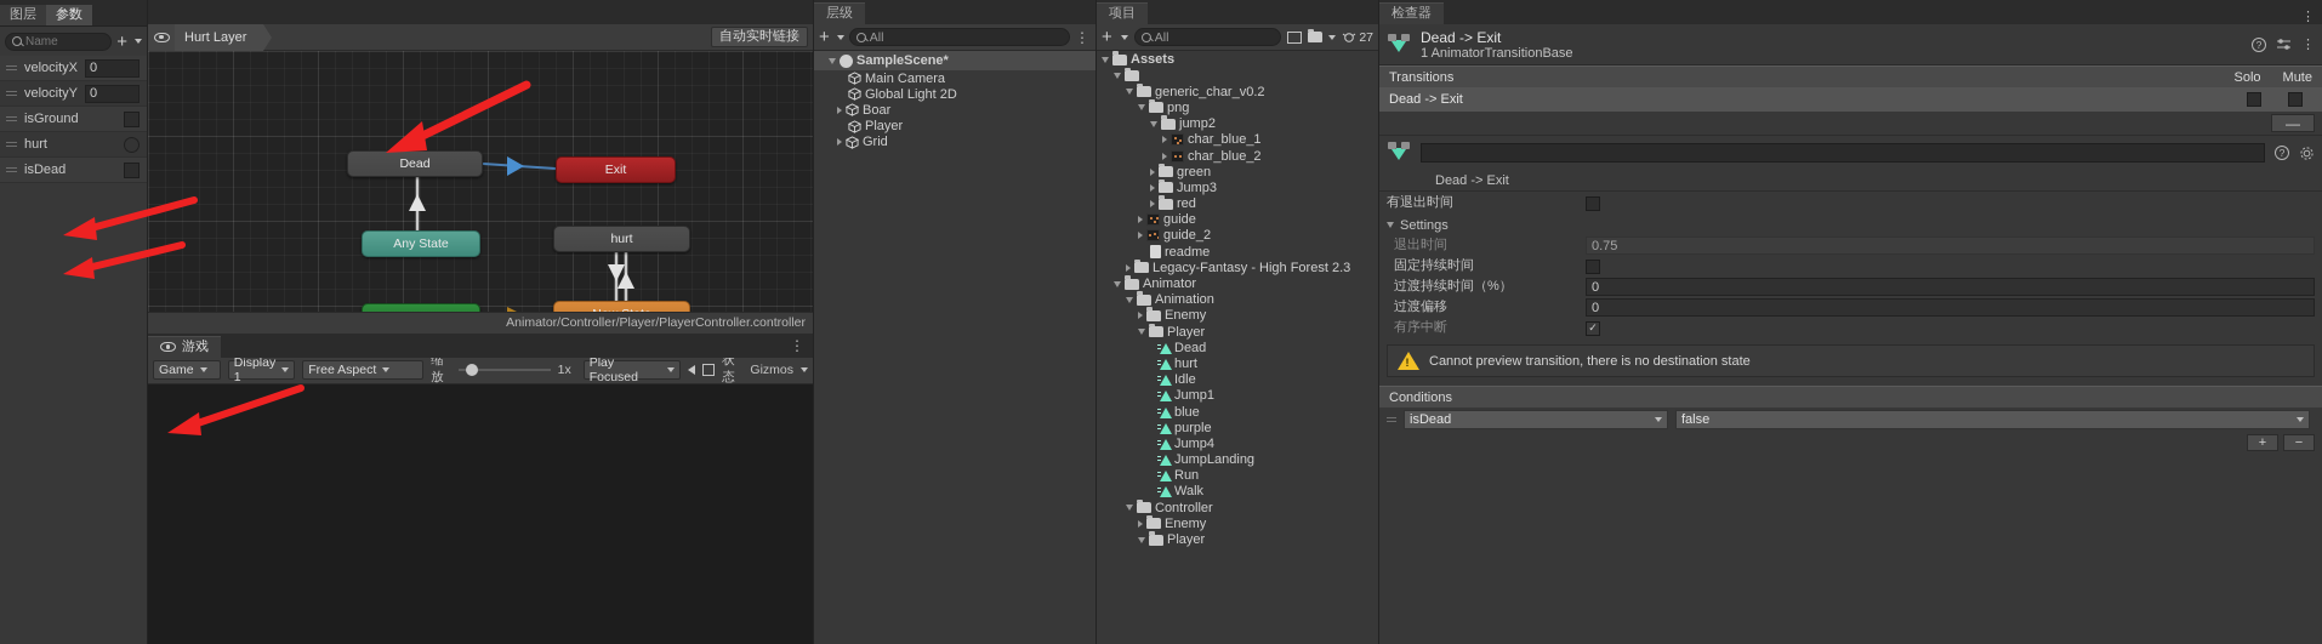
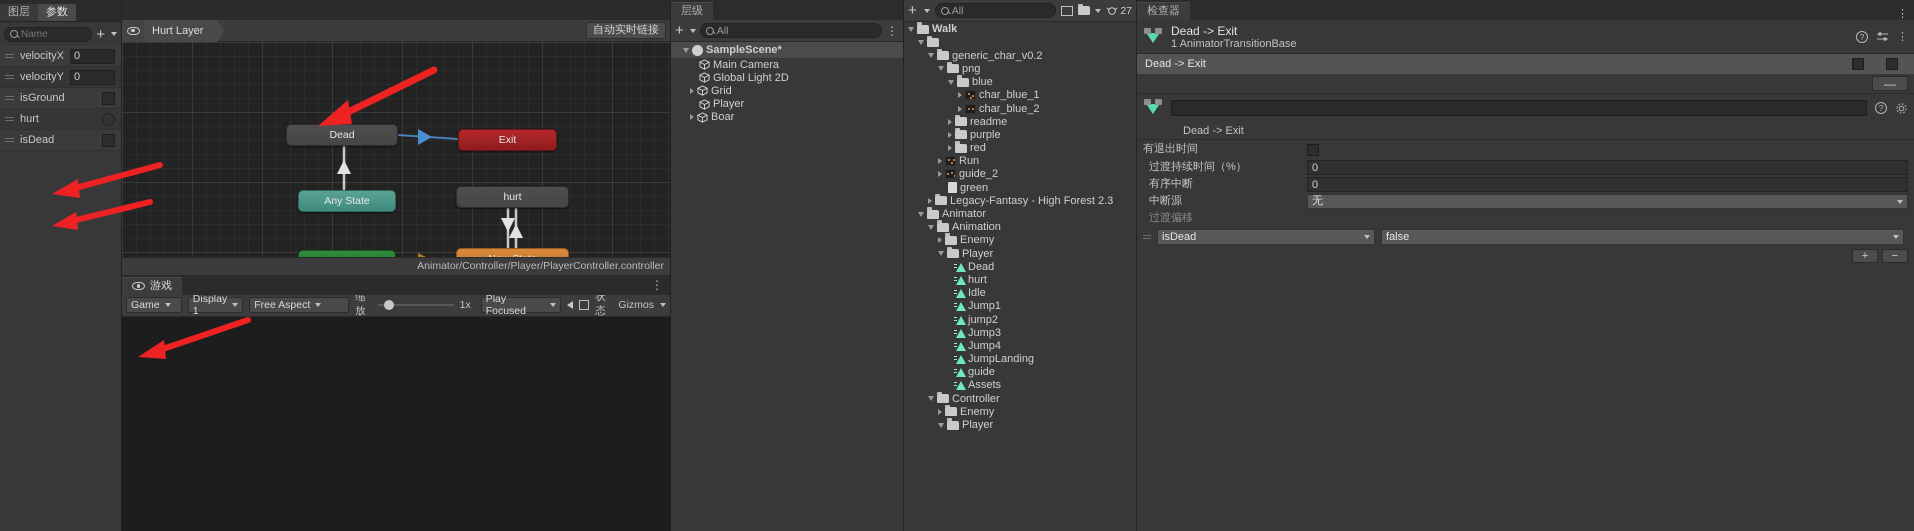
  图层
  参数
  Name
  +
  velocityX
  0
  velocityY
  0
  isGround
  hurt
  isDead
  Hurt Layer
  自动实时链接
  Dead
  Exit
  Any State
  hurt
  Animator/Controller/Player/PlayerController.controller
  游戏
  ⋮
  Game
  Display 1
  Free Aspect
  缩放
  1x
  Play Focused
  状态
  Gizmos
  层级
  +
  All
  ⋮
  SampleScene*
  Main Camera
  Global Light 2D
- Boar
+ Grid
  Player
- Grid
+ Boar
- 项目
  +
  All
  27
- Assets
+ Walk
  generic_char_v0.2
  png
- jump2
+ blue
  char_blue_1
  char_blue_2
- green
+ readme
- Jump3
+ purple
  red
- guide
+ Run
  guide_2
- readme
+ green
  Legacy-Fantasy - High Forest 2.3
  Animator
  Animation
  Enemy
  Player
  Dead
  hurt
  Idle
  Jump1
- blue
+ jump2
- purple
+ Jump3
  Jump4
  JumpLanding
- Run
+ guide
- Walk
+ Assets
  Controller
  Enemy
  Player
  检查器
  ⋮
  Dead -> Exit
  1 AnimatorTransitionBase
  ?
  ⋮
- Transitions
- Solo
- Mute
  Dead -> Exit
  —
  ?
  Dead -> Exit
  有退出时间
- Settings
- 退出时间
- 0.75
- 固定持续时间
  过渡持续时间（%）
  0
- 过渡偏移
+ 有序中断
  0
+ 中断源
+ 无
- 有序中断
+ 过渡偏移
- ✓
- Cannot preview transition, there is no destination state
- Conditions
  isDead
  false
  +
  −
